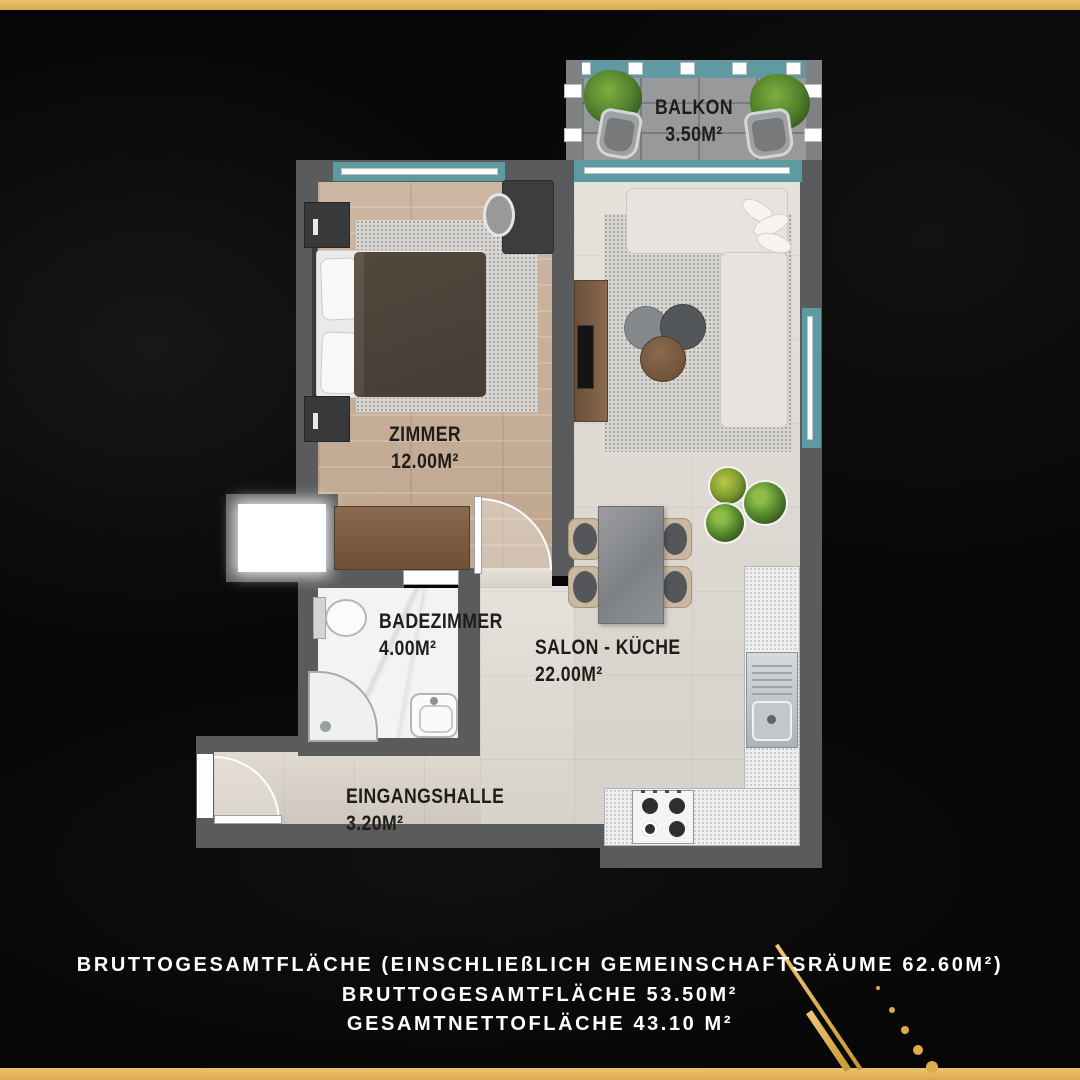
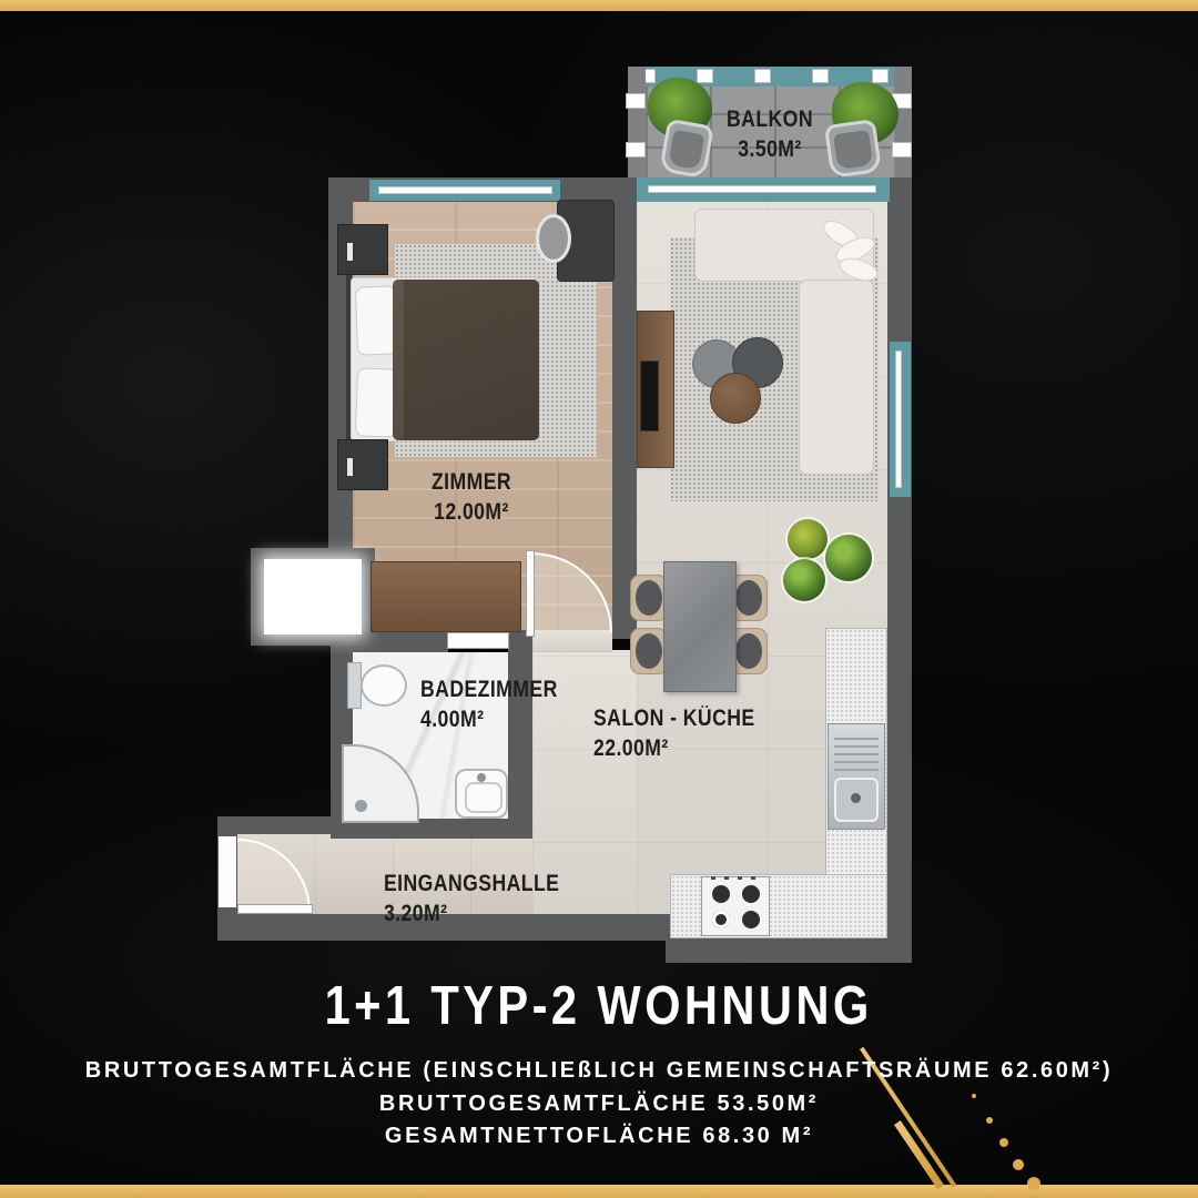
  BALKON
  3.50M²
  ZIMMER
  12.00M²
  BADEZIMMER
  4.00M²
  SALON - KÜCHE
  22.00M²
  EINGANGSHALLE
  3.20M²
+ 1+1 TYP-2 WOHNUNG
  BRUTTOGESAMTFLÄCHE (EINSCHLIEßLICH GEMEINSCHAFTSRÄUME 62.60M²)
  BRUTTOGESAMTFLÄCHE 53.50M²
- GESAMTNETTOFLÄCHE 43.10 M²
+ GESAMTNETTOFLÄCHE 68.30 M²
